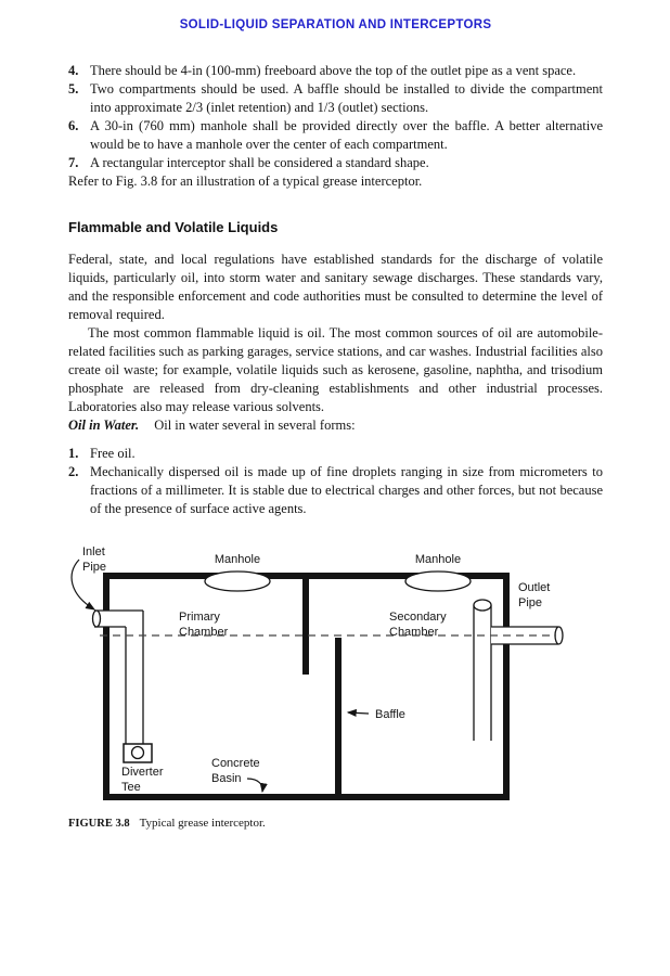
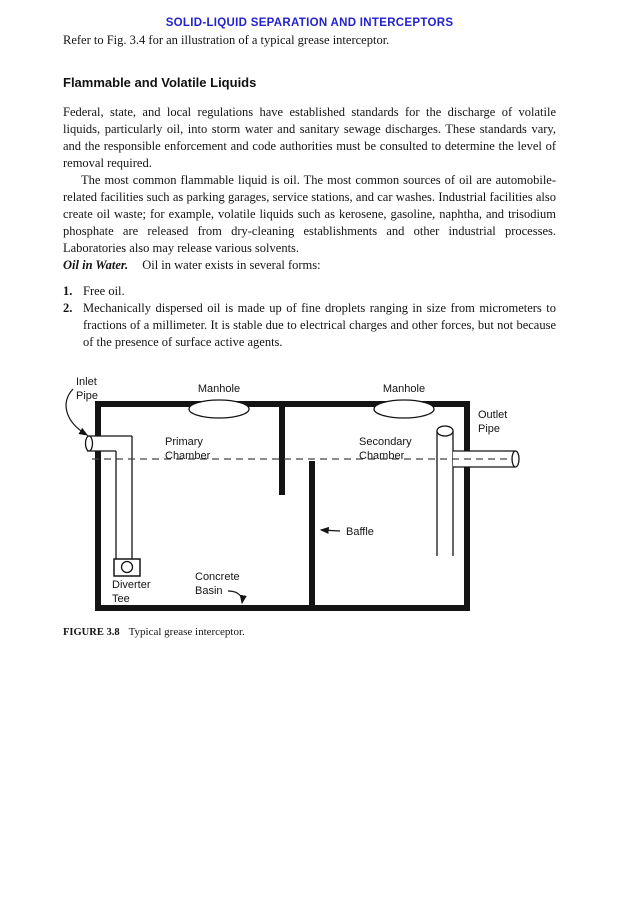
  SOLID-LIQUID SEPARATION AND INTERCEPTORS
- 4.
- There should be 4-in (100-mm) freeboard above the top of the outlet pipe as a vent space.
- 5.
- Two compartments should be used. A baffle should be installed to divide the compartment into approximate 2/3 (inlet retention) and 1/3 (outlet) sections.
- 6.
- A 30-in (760 mm) manhole shall be provided directly over the baffle. A better alternative would be to have a manhole over the center of each compartment.
- 7.
- A rectangular interceptor shall be considered a standard shape.
- Refer to Fig. 3.8 for an illustration of a typical grease interceptor.
+ Refer to Fig. 3.4 for an illustration of a typical grease interceptor.
  Flammable and Volatile Liquids
  Federal, state, and local regulations have established standards for the discharge of volatile liquids, particularly oil, into storm water and sanitary sewage discharges. These standards vary, and the responsible enforcement and code authorities must be consulted to determine the level of removal required.
  The most common flammable liquid is oil. The most common sources of oil are automobile-related facilities such as parking garages, service stations, and car washes. Industrial facilities also create oil waste; for example, volatile liquids such as kerosene, gasoline, naphtha, and trisodium phosphate are released from dry-cleaning establishments and other industrial processes. Laboratories also may release various solvents.
- Oil in Water. Oil in water several in several forms:
+ Oil in Water. Oil in water exists in several forms:
  1.
  Free oil.
  2.
  Mechanically dispersed oil is made up of fine droplets ranging in size from micrometers to fractions of a millimeter. It is stable due to electrical charges and other forces, but not because of the presence of surface active agents.
  Inlet
  Pipe
  Manhole
  Manhole
  Primary
  Chamber
  Secondary
  Chamber
  Outlet
  Pipe
  Baffle
  Diverter
  Tee
  Concrete
  Basin
  FIGURE 3.8 Typical grease interceptor.
